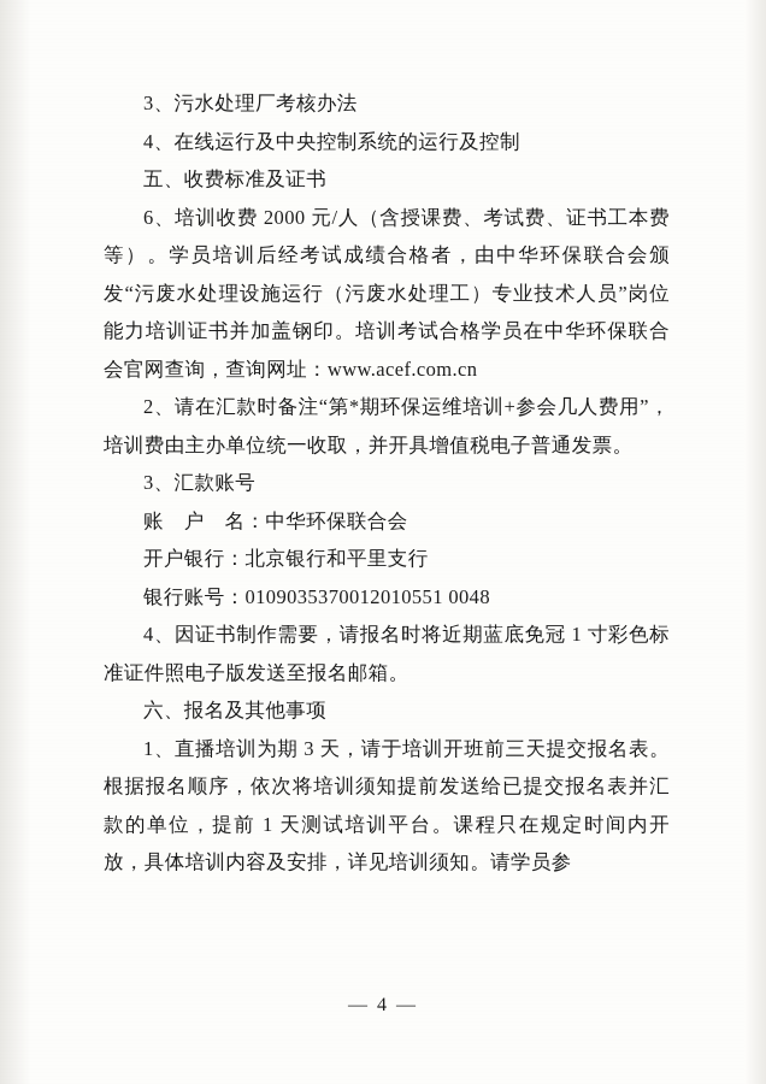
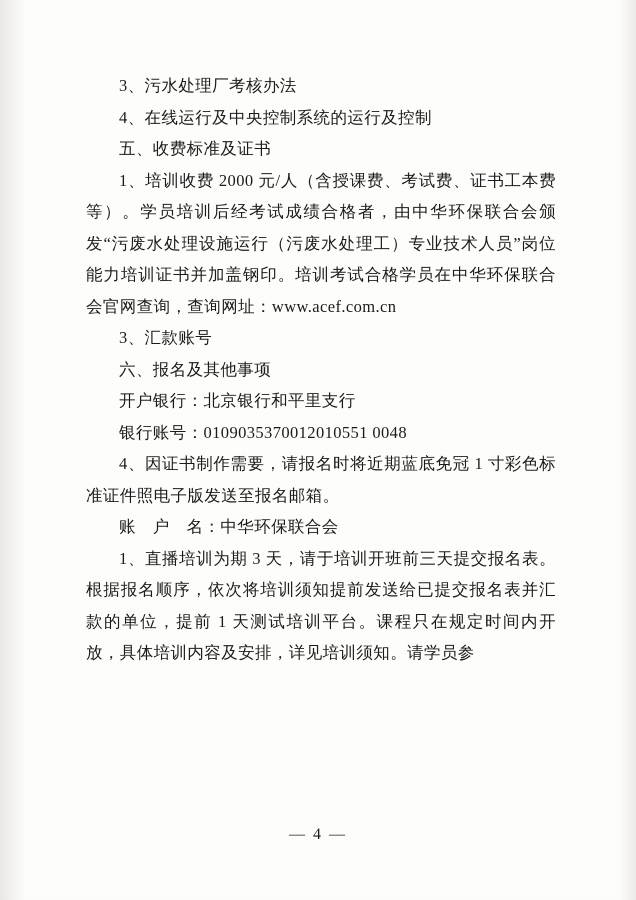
  3、污水处理厂考核办法
  4、在线运行及中央控制系统的运行及控制
  五、收费标准及证书
- 6、培训收费 2000 元/人（含授课费、考试费、证书工本费等）。学员培训后经考试成绩合格者，由中华环保联合会颁发“污废水处理设施运行（污废水处理工）专业技术人员”岗位能力培训证书并加盖钢印。培训考试合格学员在中华环保联合会官网查询，查询网址：www.acef.com.cn
+ 1、培训收费 2000 元/人（含授课费、考试费、证书工本费等）。学员培训后经考试成绩合格者，由中华环保联合会颁发“污废水处理设施运行（污废水处理工）专业技术人员”岗位能力培训证书并加盖钢印。培训考试合格学员在中华环保联合会官网查询，查询网址：www.acef.com.cn
- 2、请在汇款时备注“第*期环保运维培训+参会几人费用”，培训费由主办单位统一收取，并开具增值税电子普通发票。
  3、汇款账号
- 账 户 名：中华环保联合会
+ 六、报名及其他事项
  开户银行：北京银行和平里支行
  银行账号：0109035370012010551 0048
  4、因证书制作需要，请报名时将近期蓝底免冠 1 寸彩色标准证件照电子版发送至报名邮箱。
- 六、报名及其他事项
+ 账 户 名：中华环保联合会
  1、直播培训为期 3 天，请于培训开班前三天提交报名表。根据报名顺序，依次将培训须知提前发送给已提交报名表并汇款的单位，提前 1 天测试培训平台。课程只在规定时间内开放，具体培训内容及安排，详见培训须知。请学员参
  — 4 —
